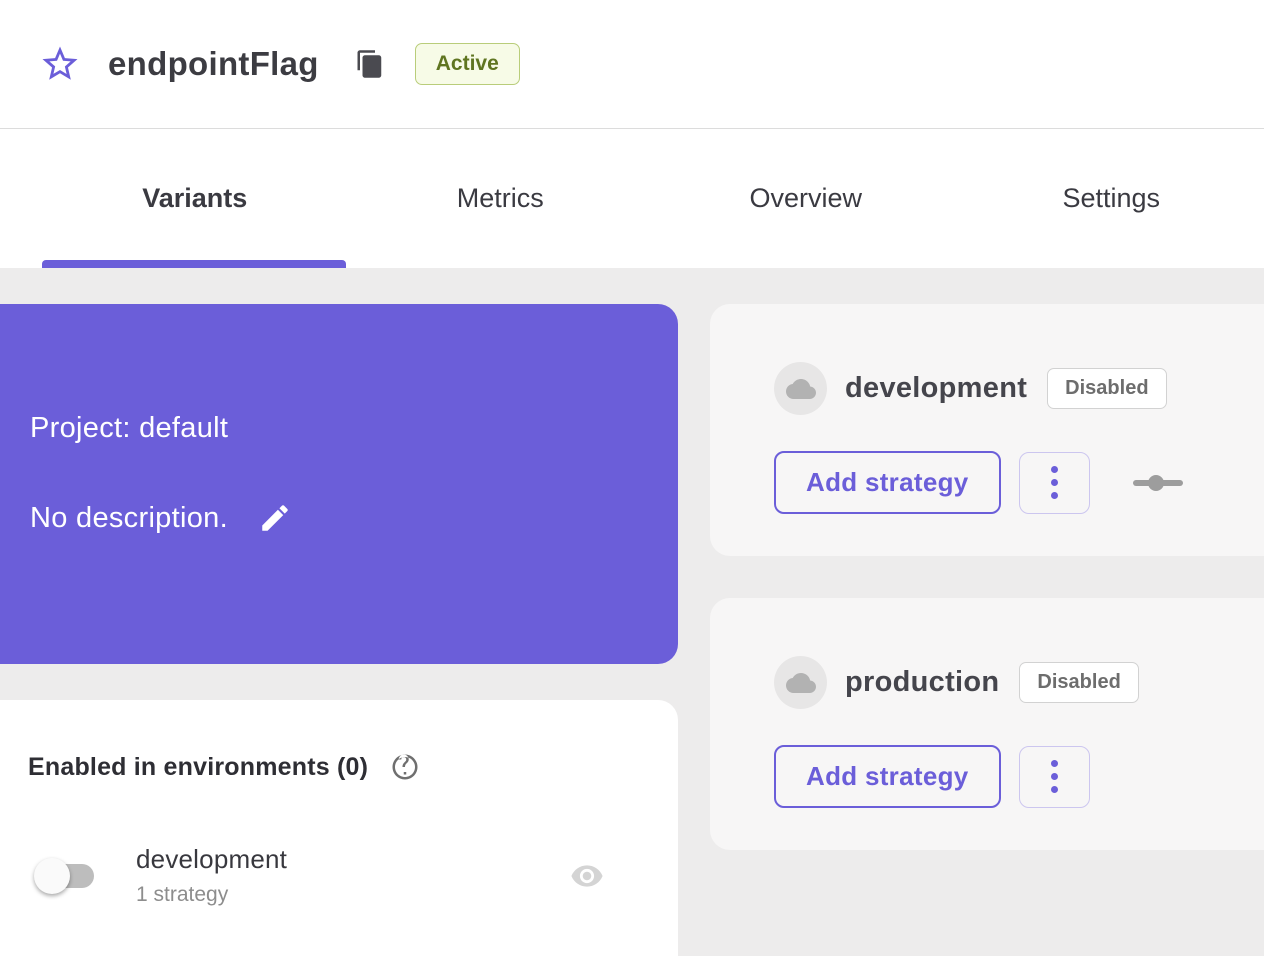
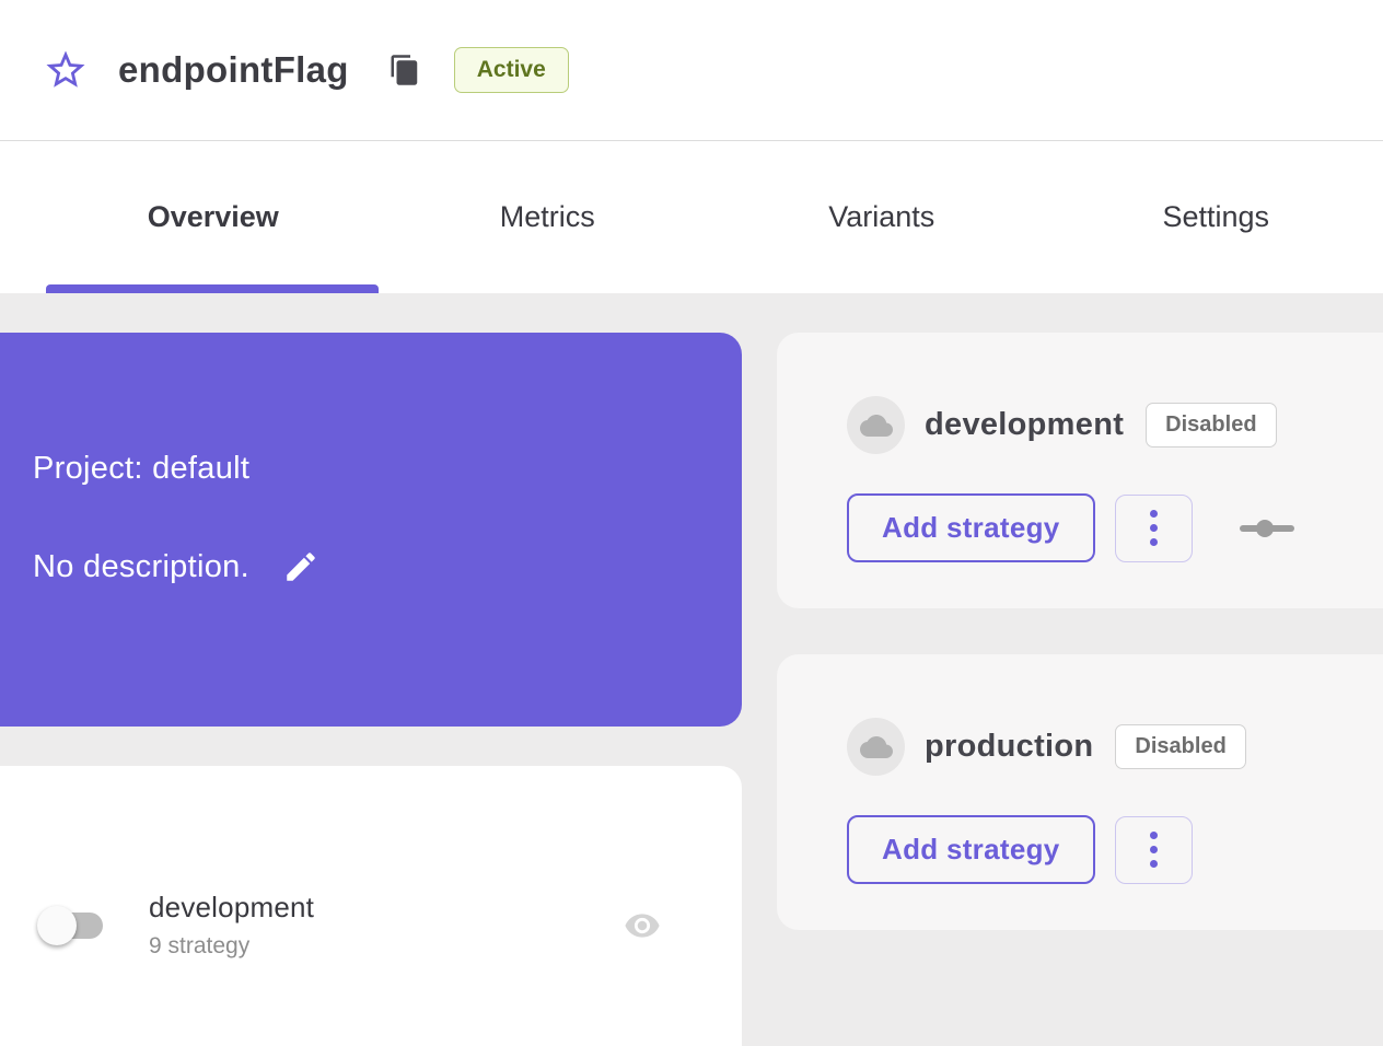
  endpointFlag
  Active
- Variants
+ Overview
  Metrics
- Overview
+ Variants
  Settings
  Project: default
  No description.
- Enabled in environments (0)
  development
- 1 strategy
+ 9 strategy
  development
  Disabled
  Add strategy
  production
  Disabled
  Add strategy
